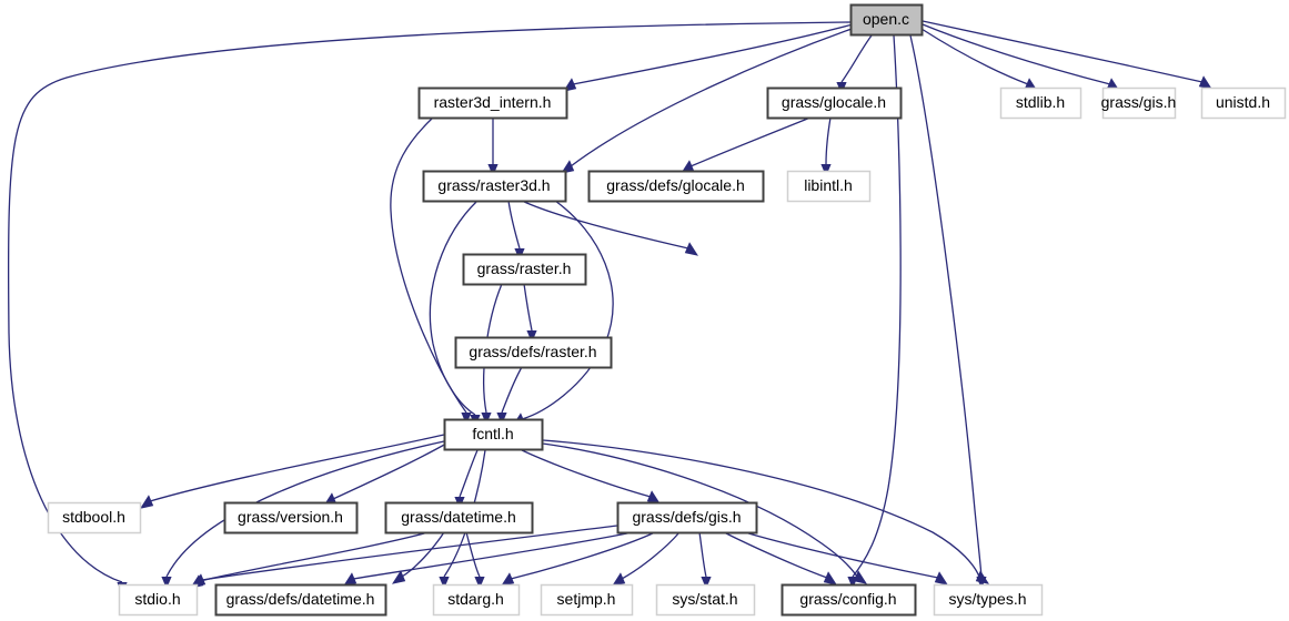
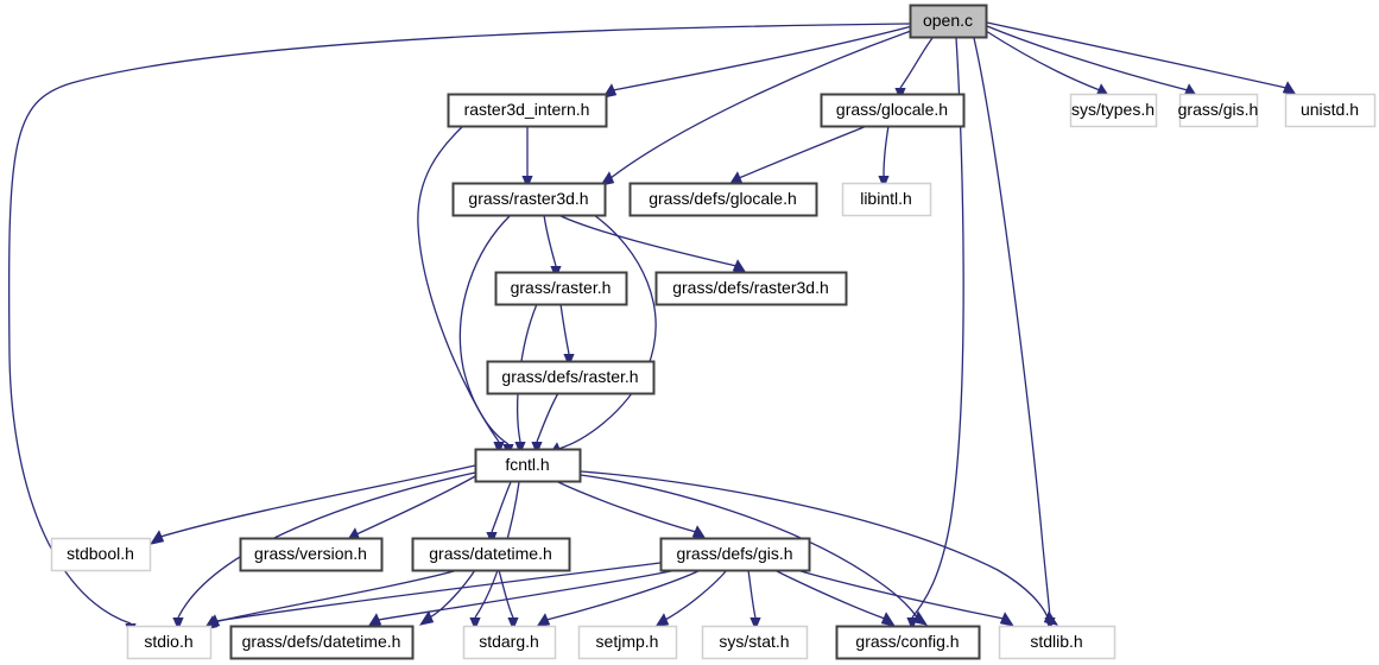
  open.c
  raster3d_intern.h
  grass/glocale.h
- stdlib.h
+ sys/types.h
  grass/gis.h
  unistd.h
  grass/raster3d.h
  grass/defs/glocale.h
  libintl.h
  grass/raster.h
+ grass/defs/raster3d.h
  grass/defs/raster.h
  fcntl.h
  stdbool.h
  grass/version.h
  grass/datetime.h
  grass/defs/gis.h
  stdio.h
  grass/defs/datetime.h
  stdarg.h
  setjmp.h
  sys/stat.h
  grass/config.h
- sys/types.h
+ stdlib.h
